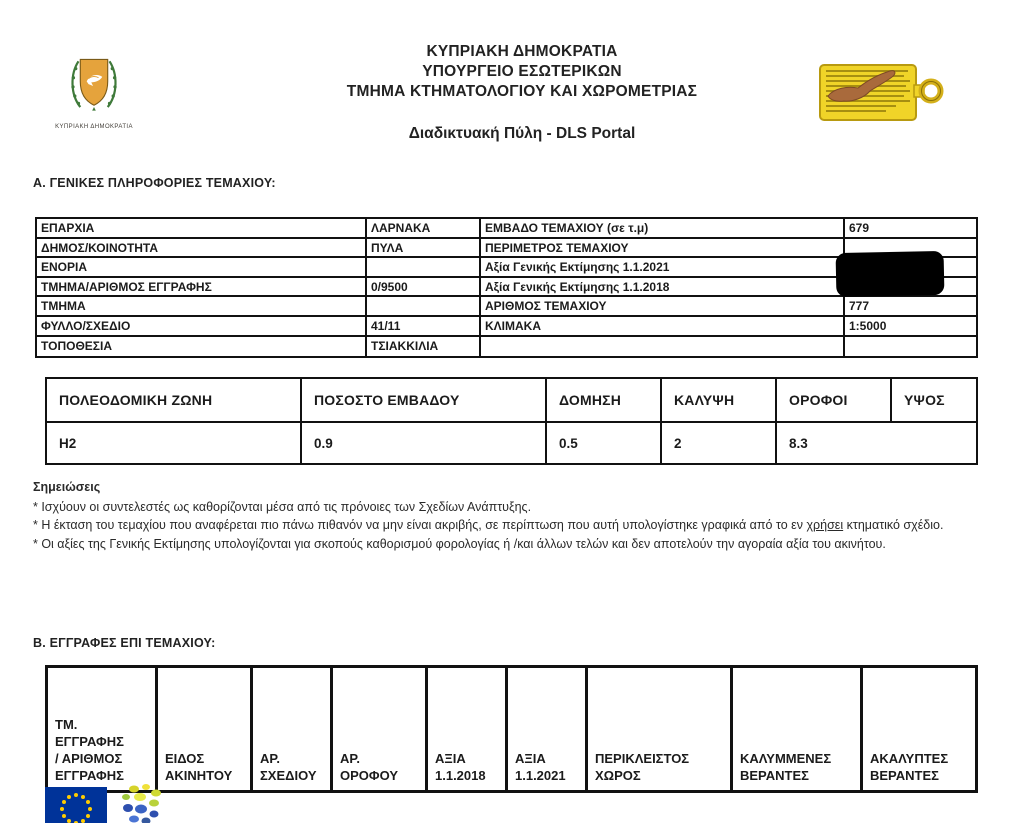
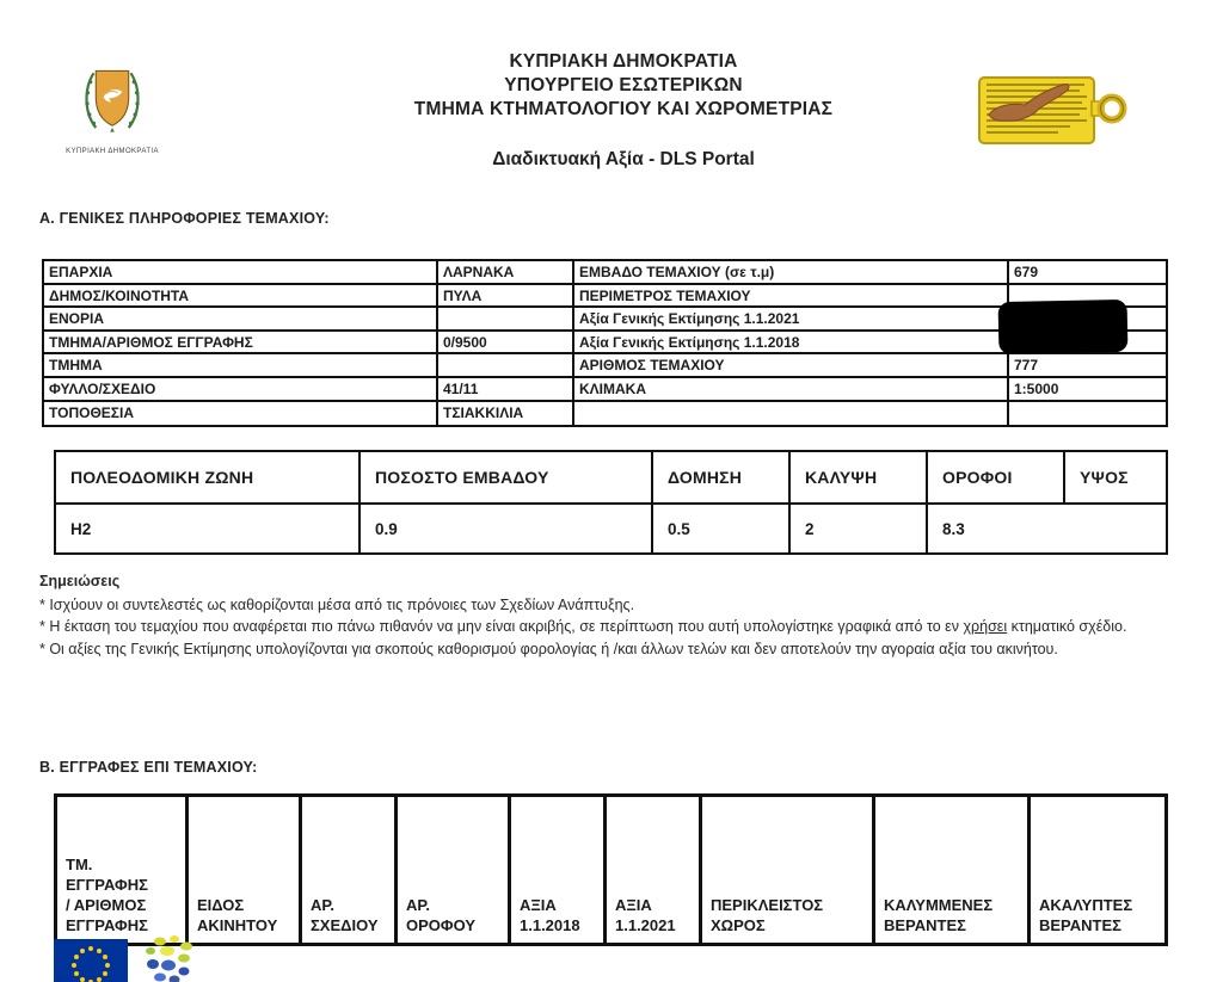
  ΚΥΠΡΙΑΚΗ ΔΗΜΟΚΡΑΤΙΑ
  ΥΠΟΥΡΓΕΙΟ ΕΣΩΤΕΡΙΚΩΝ
  ΤΜΗΜΑ ΚΤΗΜΑΤΟΛΟΓΙΟΥ ΚΑΙ ΧΩΡΟΜΕΤΡΙΑΣ
- Διαδικτυακή Πύλη - DLS Portal
+ Διαδικτυακή Αξία - DLS Portal
  Α. ΓΕΝΙΚΕΣ ΠΛΗΡΟΦΟΡΙΕΣ ΤΕΜΑΧΙΟΥ:
  ΕΠΑΡΧΙΑ
  ΛΑΡΝΑΚΑ
  ΕΜΒΑΔΟ ΤΕΜΑΧΙΟΥ (σε τ.μ)
  679
  ΔΗΜΟΣ/ΚΟΙΝΟΤΗΤΑ
  ΠΥΛΑ
  ΠΕΡΙΜΕΤΡΟΣ ΤΕΜΑΧΙΟΥ
  ΕΝΟΡΙΑ
  Αξία Γενικής Εκτίμησης 1.1.2021
  ΤΜΗΜΑ/ΑΡΙΘΜΟΣ ΕΓΓΡΑΦΗΣ
  0/9500
  Αξία Γενικής Εκτίμησης 1.1.2018
  ΤΜΗΜΑ
  ΑΡΙΘΜΟΣ ΤΕΜΑΧΙΟΥ
  777
  ΦΥΛΛΟ/ΣΧΕΔΙΟ
  41/11
  ΚΛΙΜΑΚΑ
  1:5000
  ΤΟΠΟΘΕΣΙΑ
  ΤΣΙΑΚΚΙΛΙΑ
  ΠΟΛΕΟΔΟΜΙΚΗ ΖΩΝΗ
  ΠΟΣΟΣΤΟ ΕΜΒΑΔΟΥ
  ΔΟΜΗΣΗ
  ΚΑΛΥΨΗ
  ΟΡΟΦΟΙ
  ΥΨΟΣ
  Η2
  0.9
  0.5
  2
  8.3
  Σημειώσεις
  * Ισχύουν οι συντελεστές ως καθορίζονται μέσα από τις πρόνοιες των Σχεδίων Ανάπτυξης.
  * Η έκταση του τεμαχίου που αναφέρεται πιο πάνω πιθανόν να μην είναι ακριβής, σε περίπτωση που αυτή υπολογίστηκε γραφικά από το εν χρήσει κτηματικό σχέδιο.
  * Οι αξίες της Γενικής Εκτίμησης υπολογίζονται για σκοπούς καθορισμού φορολογίας ή /και άλλων τελών και δεν αποτελούν την αγοραία αξία του ακινήτου.
  Β. ΕΓΓΡΑΦΕΣ ΕΠΙ ΤΕΜΑΧΙΟΥ:
  ΤΜ.
  ΕΓΓΡΑΦΗΣ
  / ΑΡΙΘΜΟΣ
  ΕΓΓΡΑΦΗΣ
  ΕΙΔΟΣ
  ΑΚΙΝΗΤΟΥ
  ΑΡ.
  ΣΧΕΔΙΟΥ
  ΑΡ.
  ΟΡΟΦΟΥ
  ΑΞΙΑ
  1.1.2018
  ΑΞΙΑ
  1.1.2021
  ΠΕΡΙΚΛΕΙΣΤΟΣ
  ΧΩΡΟΣ
  ΚΑΛΥΜΜΕΝΕΣ
  ΒΕΡΑΝΤΕΣ
  ΑΚΑΛΥΠΤΕΣ
  ΒΕΡΑΝΤΕΣ
